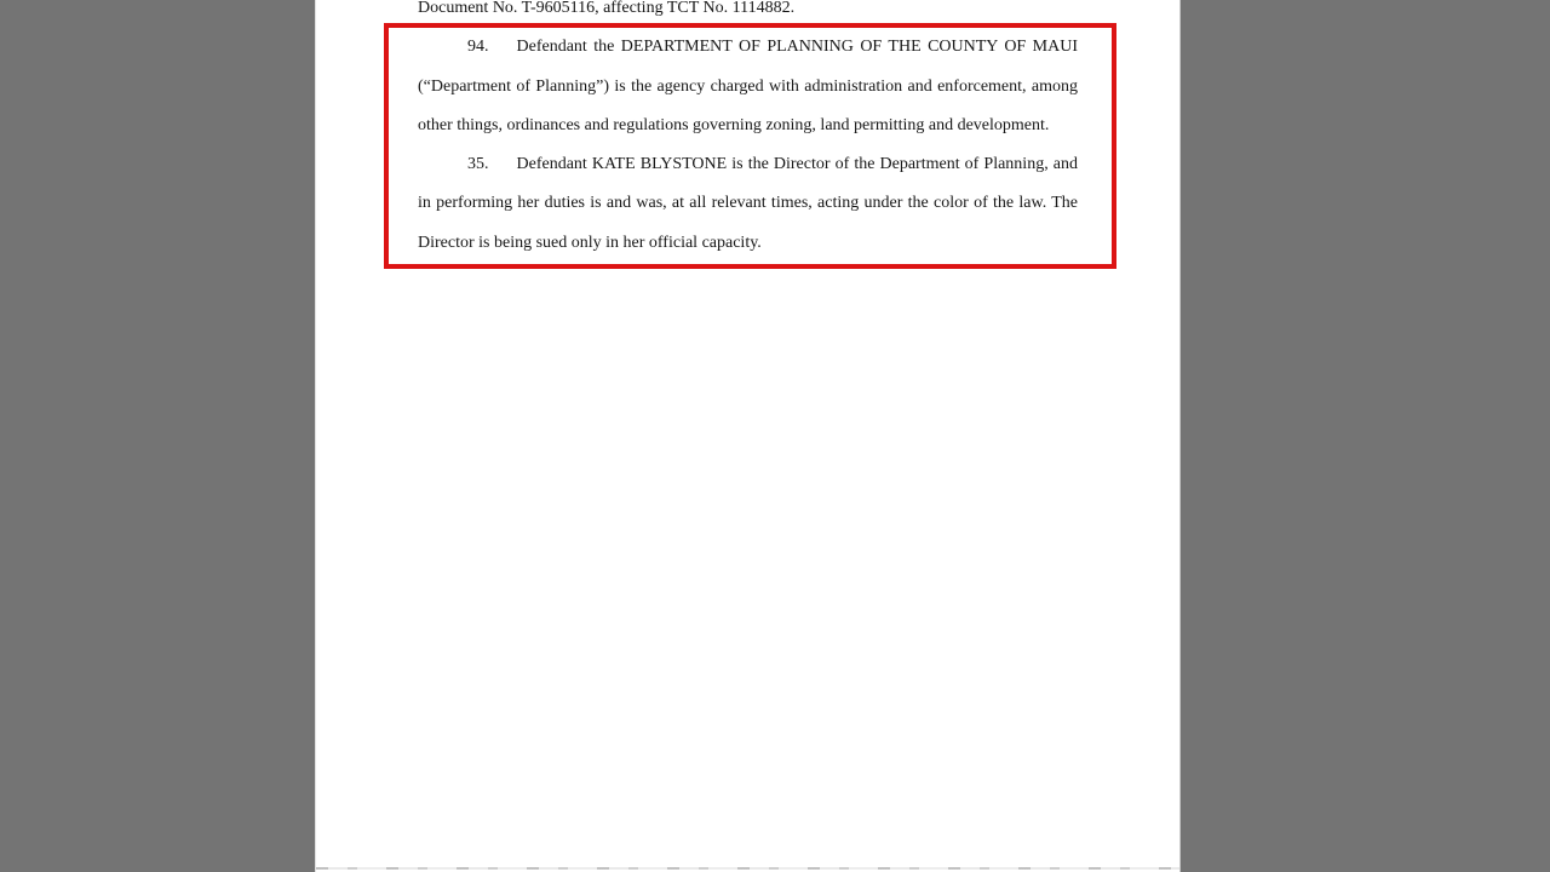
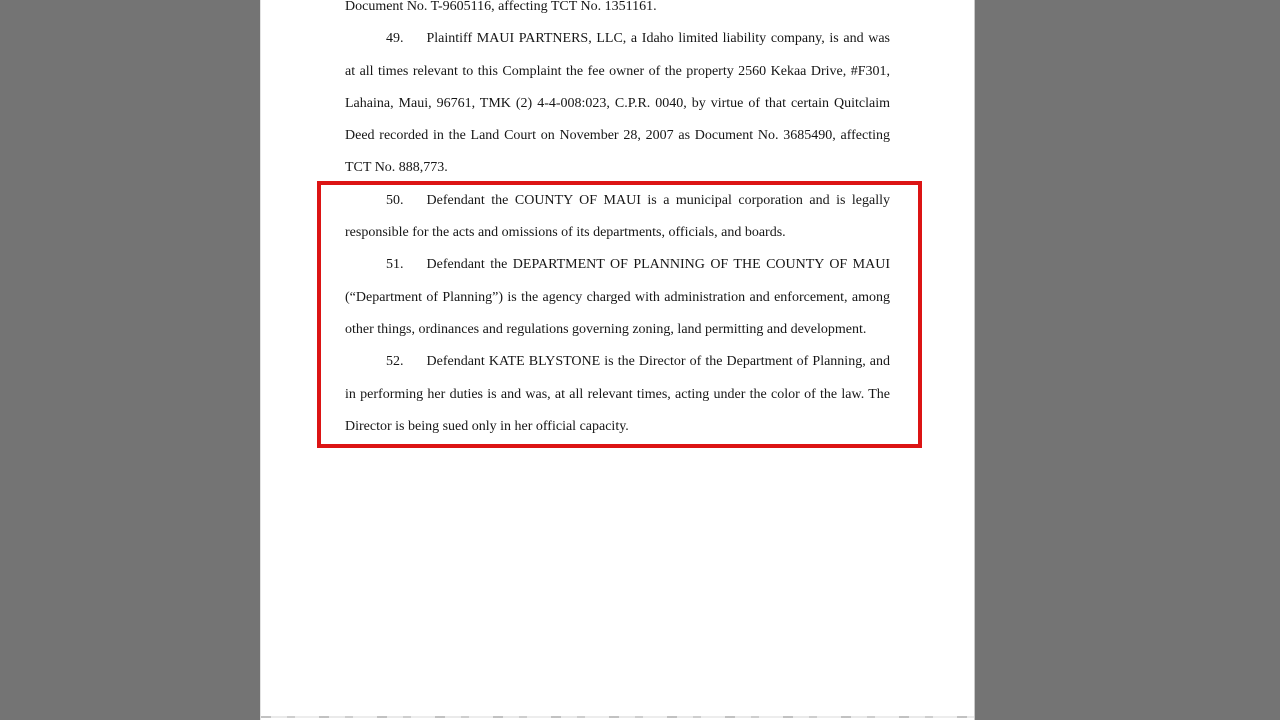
- Document No. T-9605116, affecting TCT No. 1114882.
+ Document No. T-9605116, affecting TCT No. 1351161.
+ 49. Plaintiff MAUI PARTNERS, LLC, a Idaho limited liability company, is and was at all times relevant to this Complaint the fee owner of the property 2560 Kekaa Drive, #F301, Lahaina, Maui, 96761, TMK (2) 4-4-008:023, C.P.R. 0040, by virtue of that certain Quitclaim Deed recorded in the Land Court on November 28, 2007 as Document No. 3685490, affecting TCT No. 888,773.
+ 50. Defendant the COUNTY OF MAUI is a municipal corporation and is legally responsible for the acts and omissions of its departments, officials, and boards.
- 94. Defendant the DEPARTMENT OF PLANNING OF THE COUNTY OF MAUI (“Department of Planning”) is the agency charged with administration and enforcement, among other things, ordinances and regulations governing zoning, land permitting and development.
+ 51. Defendant the DEPARTMENT OF PLANNING OF THE COUNTY OF MAUI (“Department of Planning”) is the agency charged with administration and enforcement, among other things, ordinances and regulations governing zoning, land permitting and development.
- 35. Defendant KATE BLYSTONE is the Director of the Department of Planning, and in performing her duties is and was, at all relevant times, acting under the color of the law. The Director is being sued only in her official capacity.
+ 52. Defendant KATE BLYSTONE is the Director of the Department of Planning, and in performing her duties is and was, at all relevant times, acting under the color of the law. The Director is being sued only in her official capacity.
